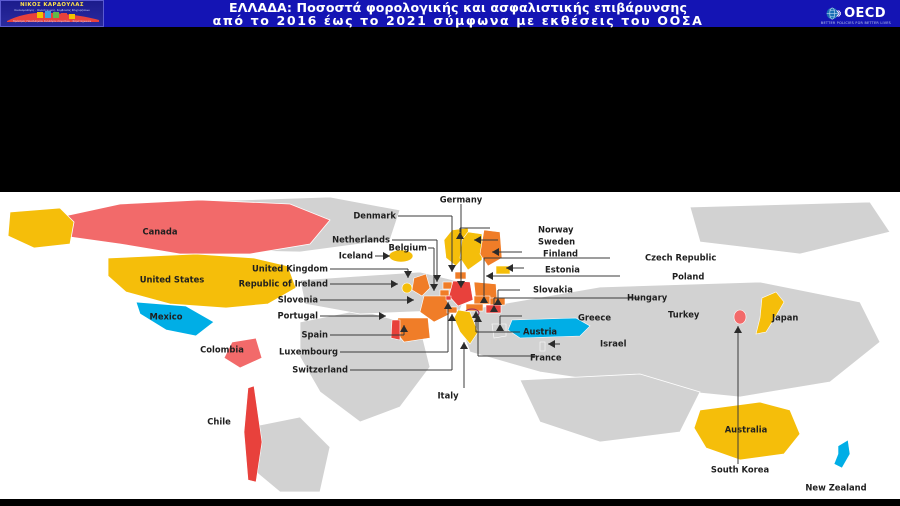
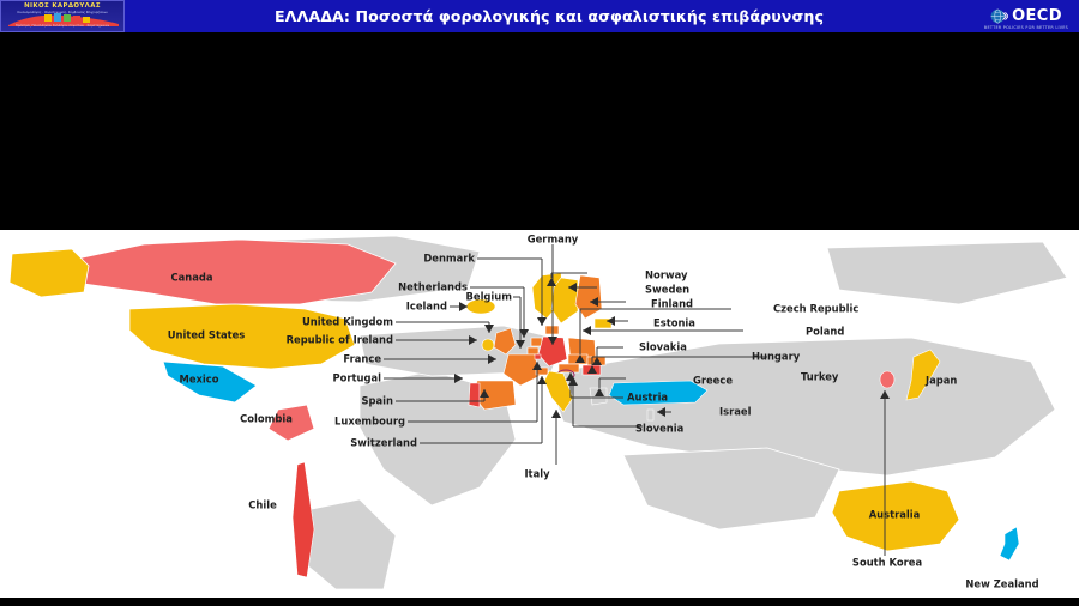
  ΕΛΛΑΔΑ: Ποσοστά φορολογικής και ασφαλιστικής επιβάρυνσης
- από το 2016 έως το 2021 σύμφωνα με εκθέσεις του ΟΟΣΑ
  OECD
  Germany
  Denmark
  Netherlands
  Belgium
  Iceland
  United Kingdom
  Republic of Ireland
- Slovenia
+ France
  Portugal
  Spain
  Luxembourg
  Switzerland
  Italy
  Norway
  Sweden
  Finland
  Estonia
  Slovakia
  Greece
  Austria
  Israel
- France
+ Slovenia
  Czech Republic
  Poland
  Hungary
  Turkey
  Japan
  South Korea
  Canada
  United States
  Mexico
  Colombia
  Chile
  Australia
  New Zealand
